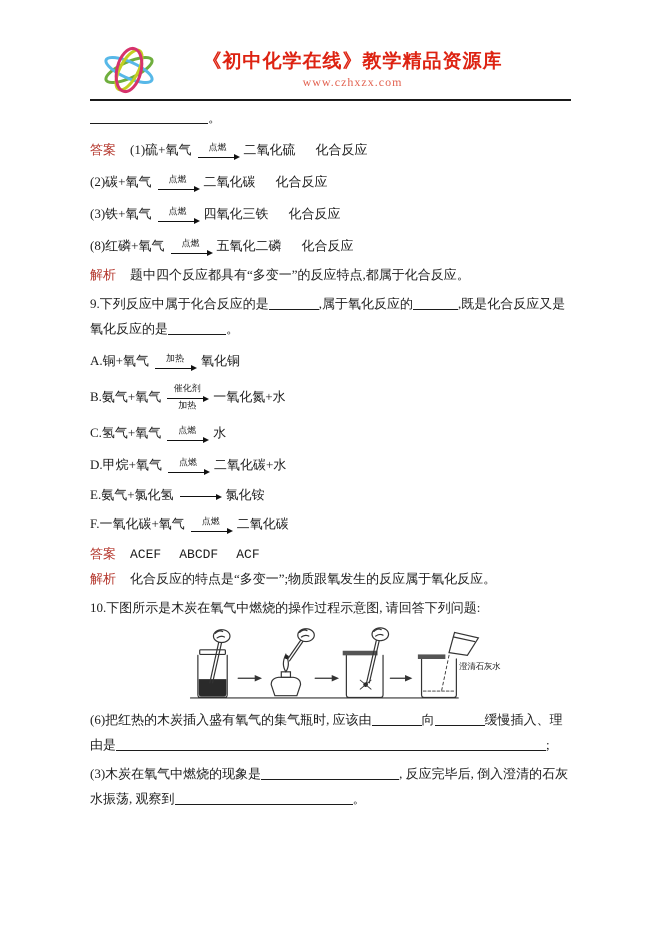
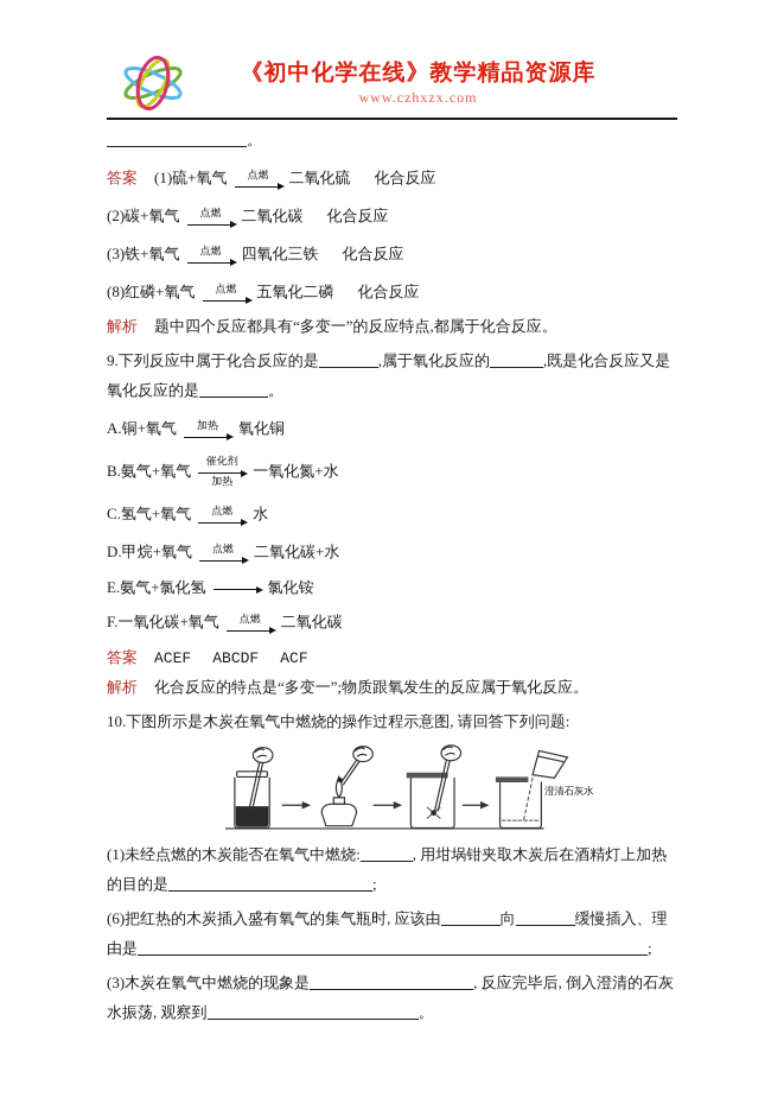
  《初中化学在线》教学精品资源库
  www.czhxzx.com
  。
  答案
  (1)硫+氧气
  点燃
  二氧化硫
  化合反应
  (2)碳+氧气
  点燃
  二氧化碳
  化合反应
  (3)铁+氧气
  点燃
  四氧化三铁
  化合反应
  (8)红磷+氧气
  点燃
  五氧化二磷
  化合反应
  解析 题中四个反应都具有“多变一”的反应特点,都属于化合反应。
  9.下列反应中属于化合反应的是 ,属于氧化反应的 ,既是化合反应又是氧化反应的是 。
  A.铜+氧气
  加热
  氧化铜
  B.氨气+氧气
  催化剂
  加热
  一氧化氮+水
  C.氢气+氧气
  点燃
  水
  D.甲烷+氧气
  点燃
  二氧化碳+水
  E.氨气+氯化氢
  氯化铵
  F.一氧化碳+氧气
  点燃
  二氧化碳
  答案
  ACEF
  ABCDF
  ACF
  解析 化合反应的特点是“多变一”;物质跟氧发生的反应属于氧化反应。
  10.下图所示是木炭在氧气中燃烧的操作过程示意图, 请回答下列问题:
  澄清石灰水
+ (1)未经点燃的木炭能否在氧气中燃烧: , 用坩埚钳夹取木炭后在酒精灯上加热的目的是 ;
  (6)把红热的木炭插入盛有氧气的集气瓶时, 应该由 向 缓慢插入、理由是 ;
  (3)木炭在氧气中燃烧的现象是 , 反应完毕后, 倒入澄清的石灰水振荡, 观察到 。
